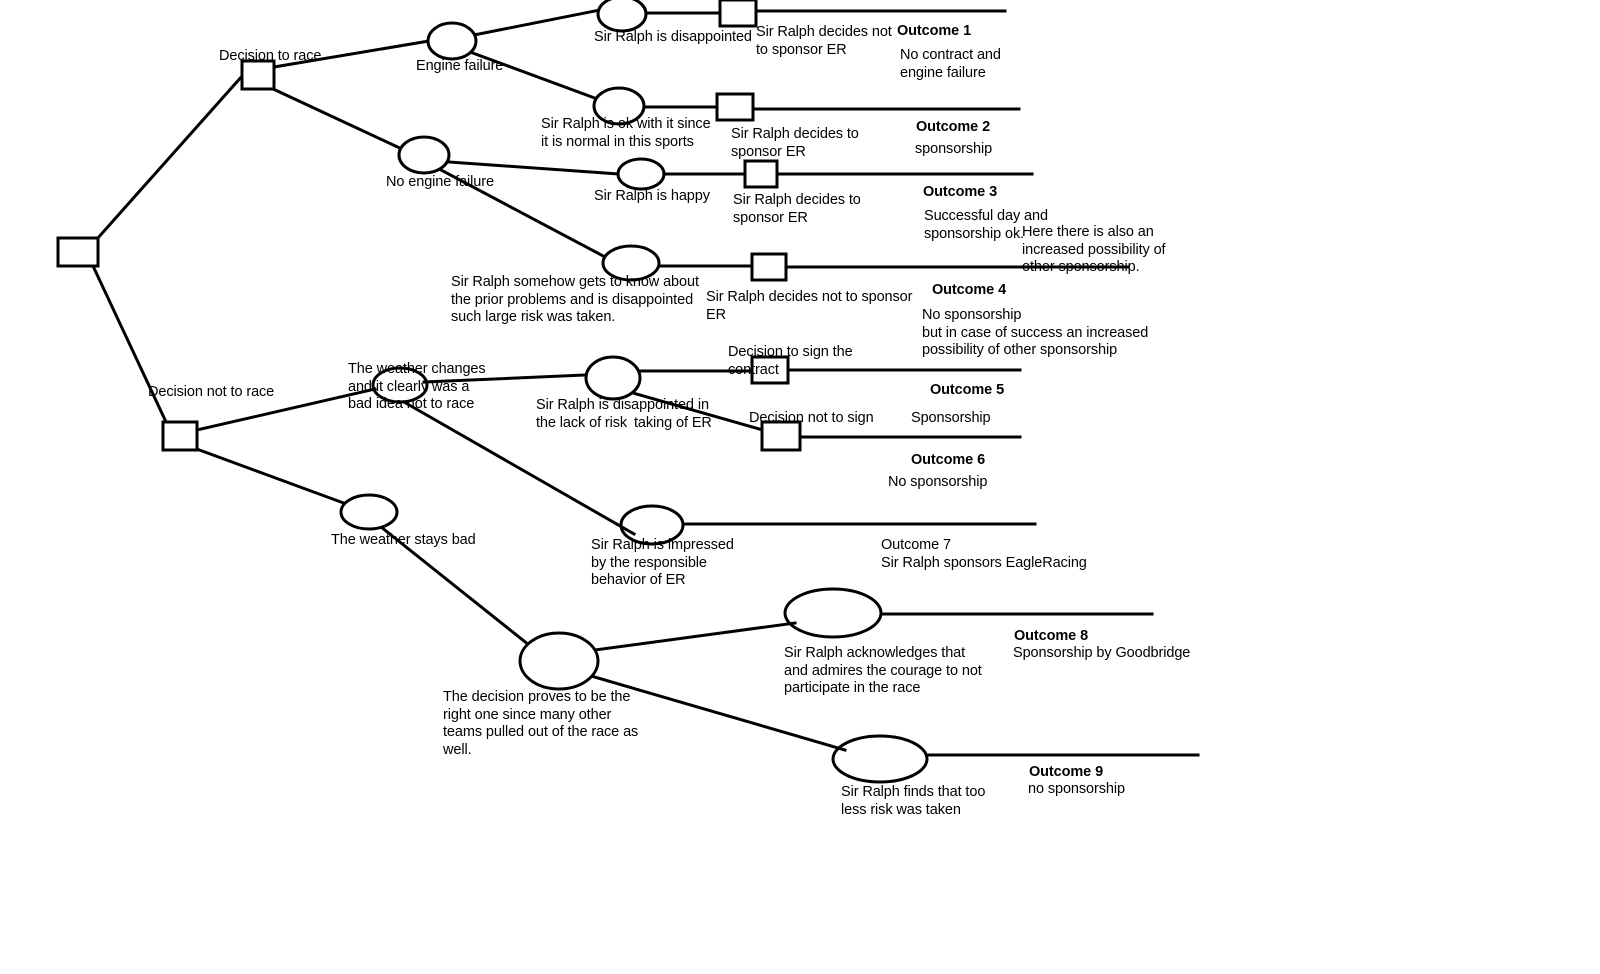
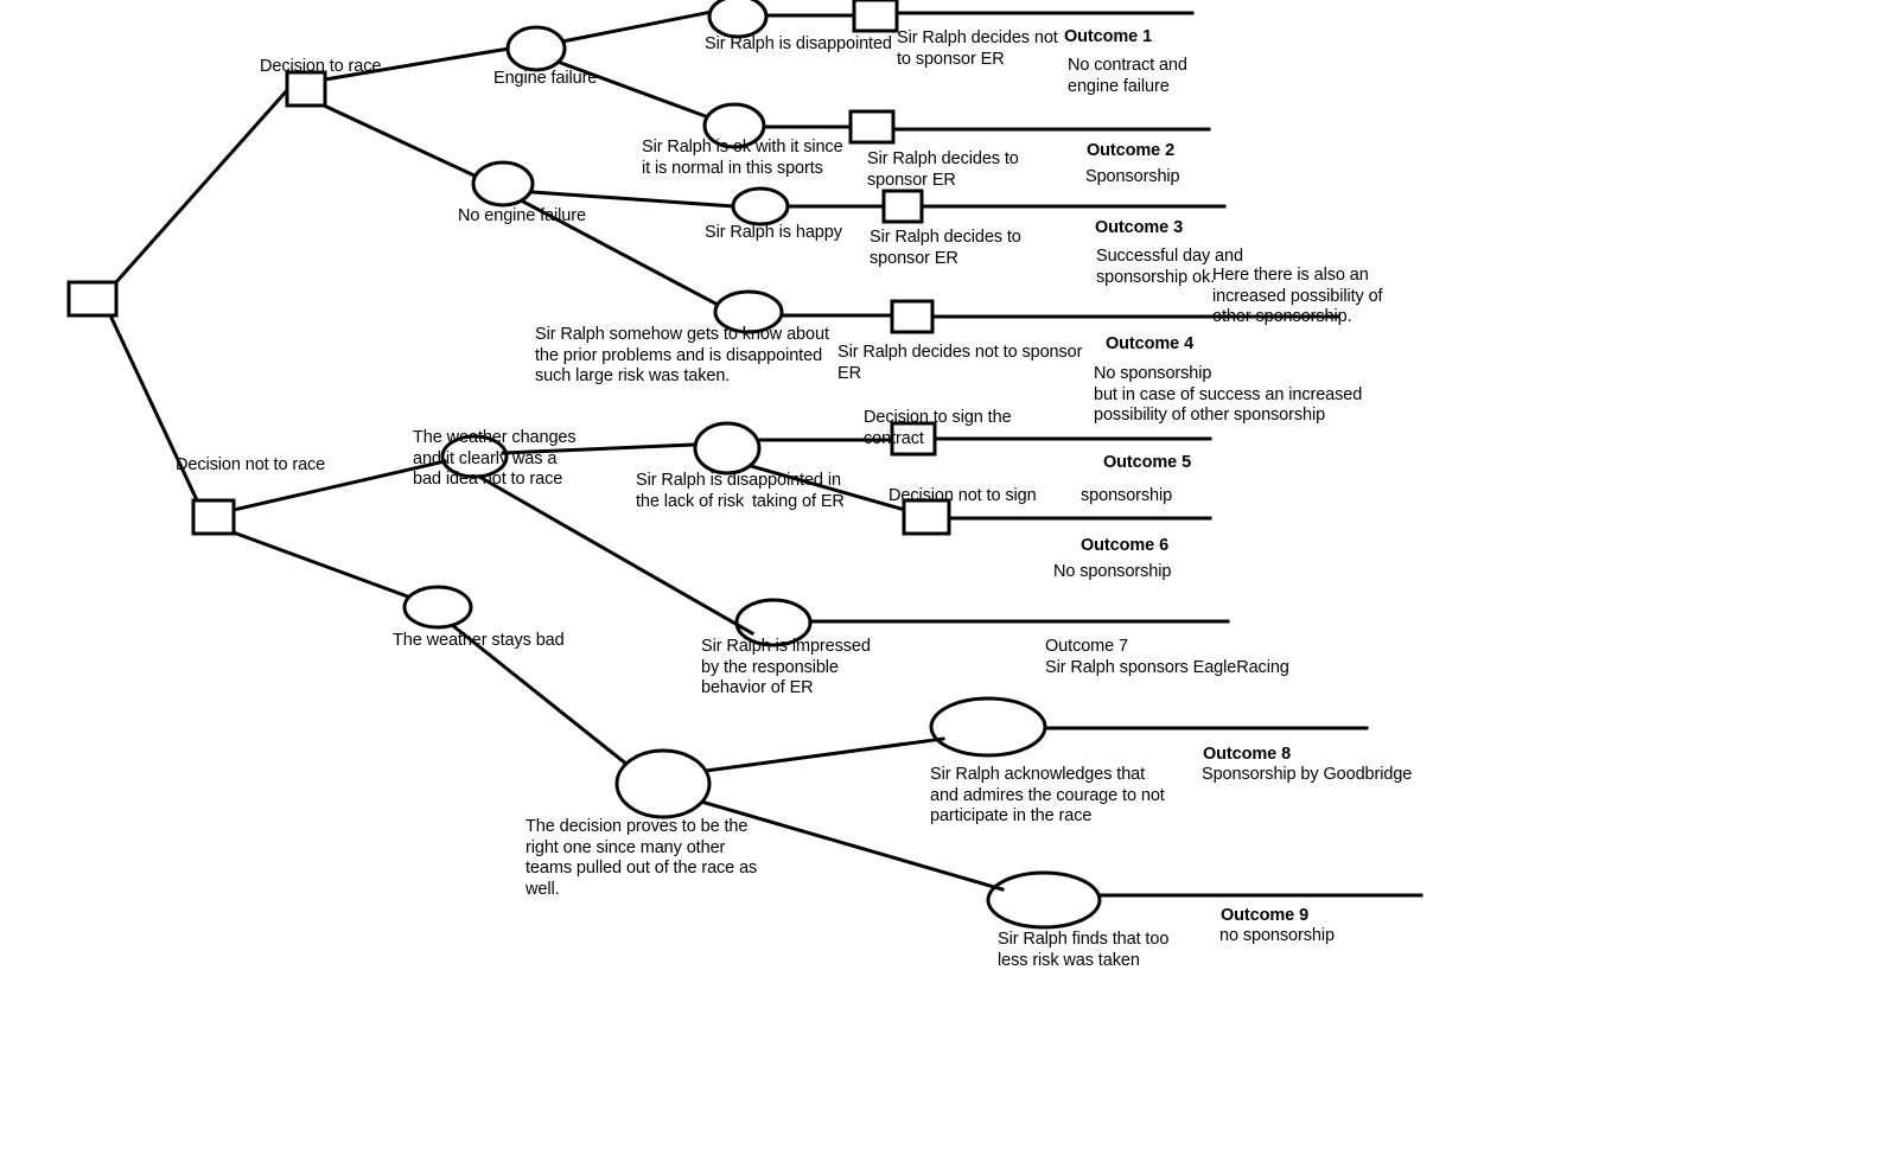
  Decision to race
  Engine failure
  No engine failure
  Sir Ralph is disappointed
  Sir Ralph is ok with it since
  it is normal in this sports
  Sir Ralph is happy
  Sir Ralph somehow gets to know about
  the prior problems and is disappointed
  such large risk was taken.
  Sir Ralph decides not
  to sponsor ER
  Sir Ralph decides to
  sponsor ER
  Sir Ralph decides to
  sponsor ER
  Sir Ralph decides not to sponsor
  ER
  Outcome 1
  No contract and
  engine failure
  Outcome 2
- sponsorship
+ Sponsorship
  Outcome 3
  Successful day and
  sponsorship ok.
  Here there is also an
  increased possibility of
  other sponsorship.
  Outcome 4
  No sponsorship
  but in case of success an increased
  possibility of other sponsorship
  Decision not to race
  The weather changes
  and it clearly was a
  bad idea not to race
  The weather stays bad
  Sir Ralph is disappointed in
  the lack of risk
  taking of ER
  Decision to sign the
  contract
  Decision not to sign
  Outcome 5
- Sponsorship
+ sponsorship
  Outcome 6
  No sponsorship
  Sir Ralph is impressed
  by the responsible
  behavior of ER
  Outcome 7
  Sir Ralph sponsors EagleRacing
  The decision proves to be the
  right one since many other
  teams pulled out of the race as
  well.
  Sir Ralph acknowledges that
  and admires the courage to not
  participate in the race
  Outcome 8
  Sponsorship by Goodbridge
  Sir Ralph finds that too
  less risk was taken
  Outcome 9
  no sponsorship
